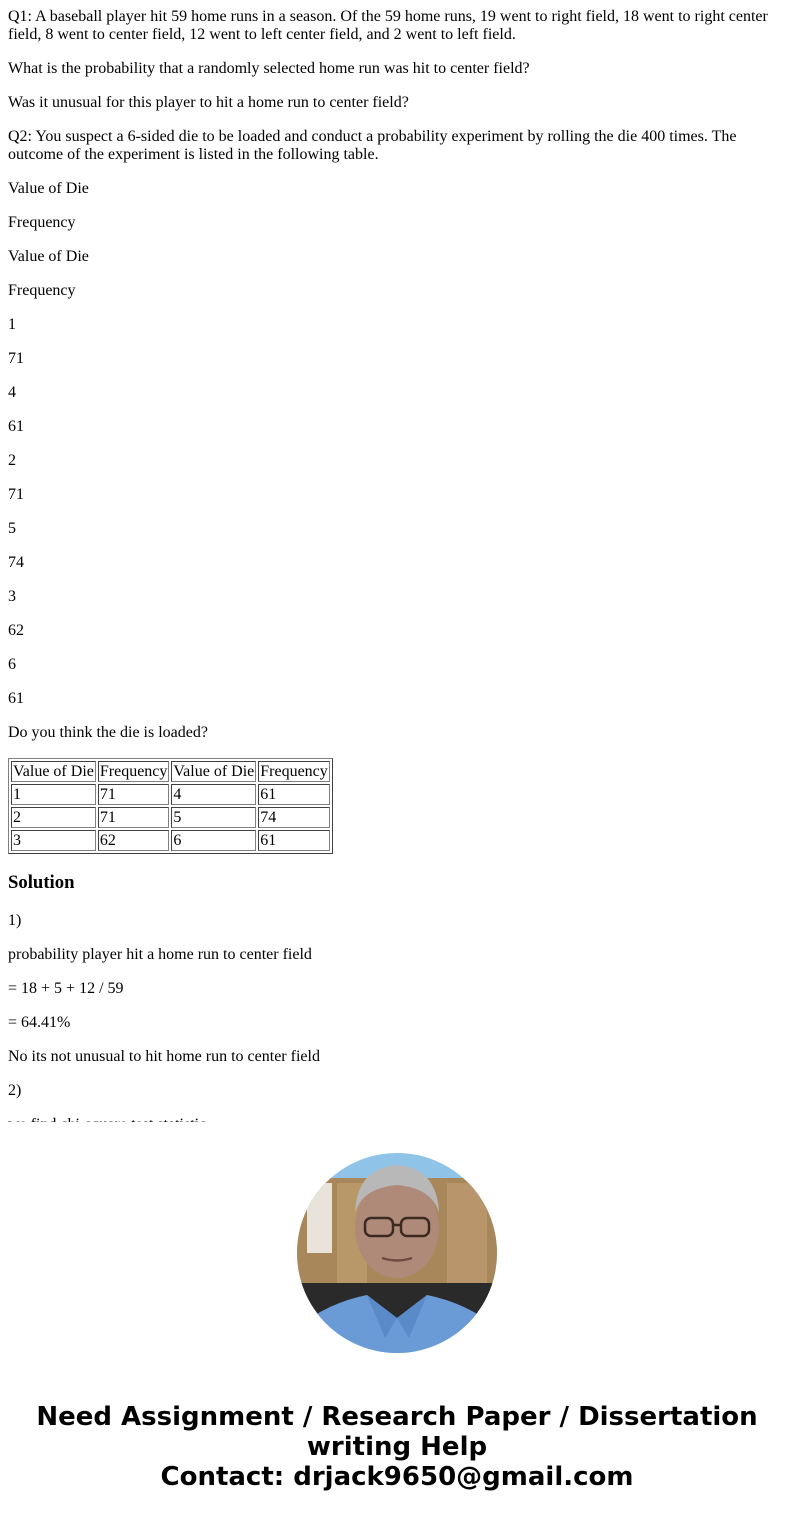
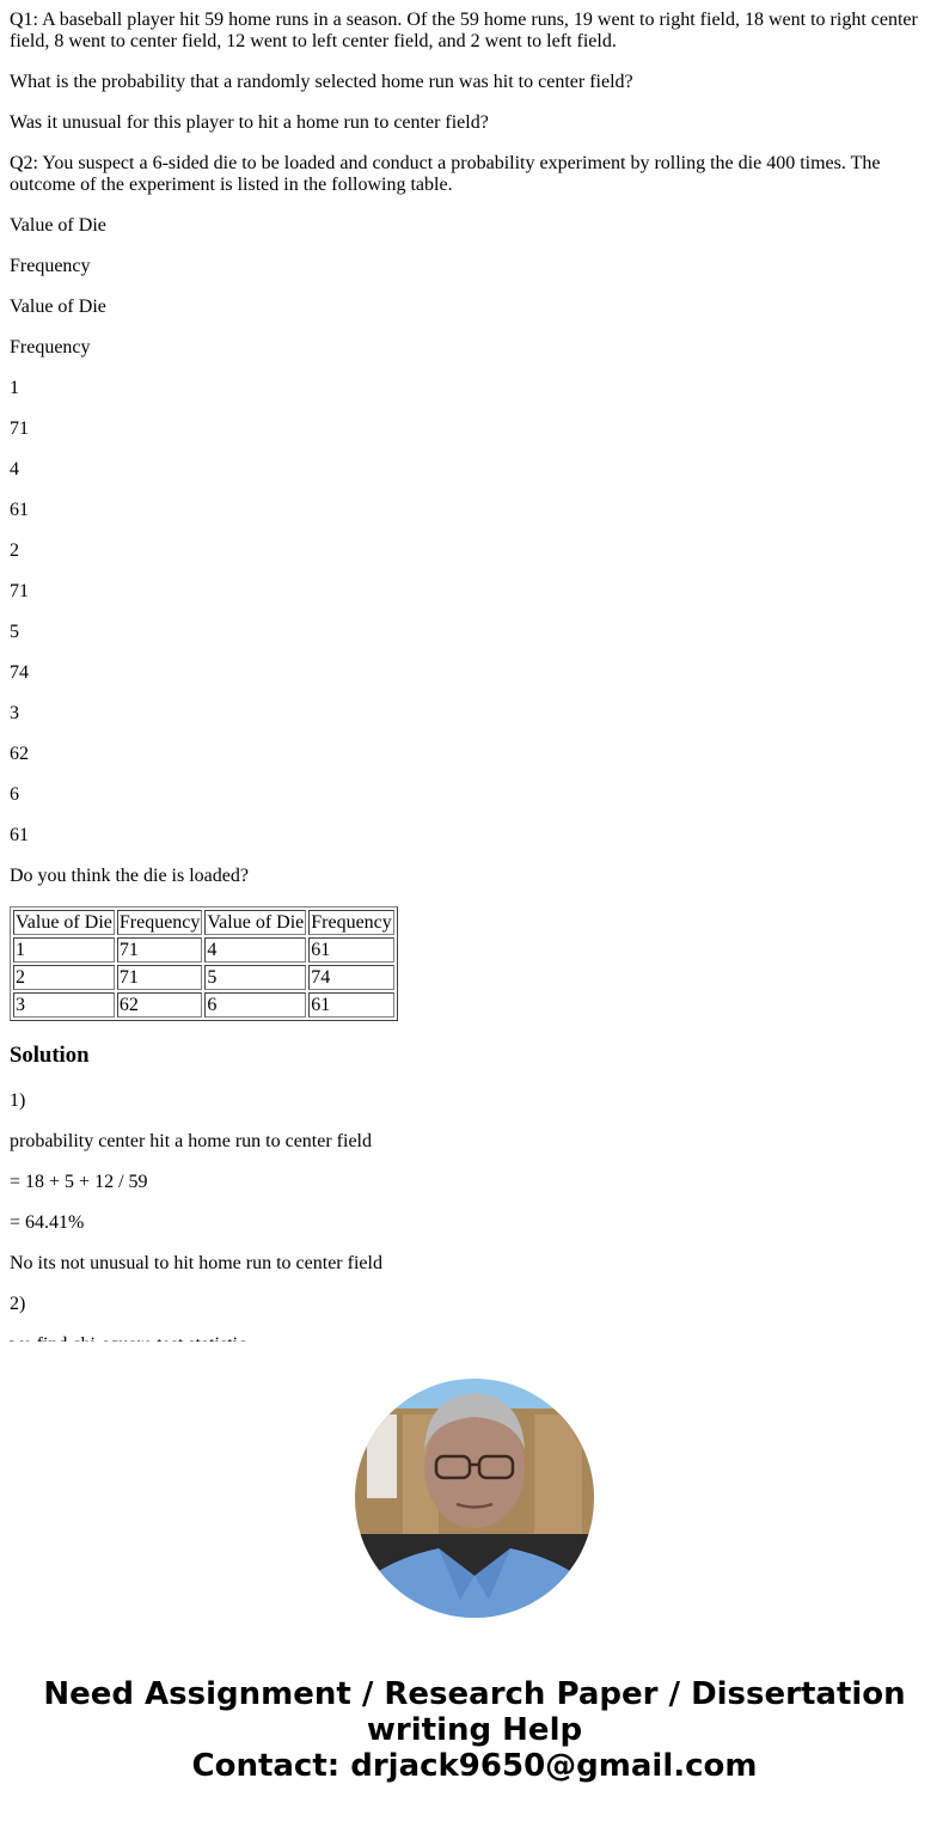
  Q1: A baseball player hit 59 home runs in a season. Of the 59 home runs, 19 went to right field, 18 went to right center field, 8 went to center field, 12 went to left center field, and 2 went to left field.
  What is the probability that a randomly selected home run was hit to center field?
  Was it unusual for this player to hit a home run to center field?
  Q2: You suspect a 6-sided die to be loaded and conduct a probability experiment by rolling the die 400 times. The outcome of the experiment is listed in the following table.
  Value of Die
  Frequency
  Value of Die
  Frequency
  1
  71
  4
  61
  2
  71
  5
  74
  3
  62
  6
  61
  Do you think the die is loaded?
  Value of Die	Frequency	Value of Die	Frequency
  1	71	4	61
  2	71	5	74
  3	62	6	61
  Solution
  1)
- probability player hit a home run to center field
+ probability center hit a home run to center field
  = 18 + 5 + 12 / 59
  = 64.41%
  No its not unusual to hit home run to center field
  2)
  Need Assignment / Research Paper / Dissertation
  writing Help
  Contact: drjack9650@gmail.com
